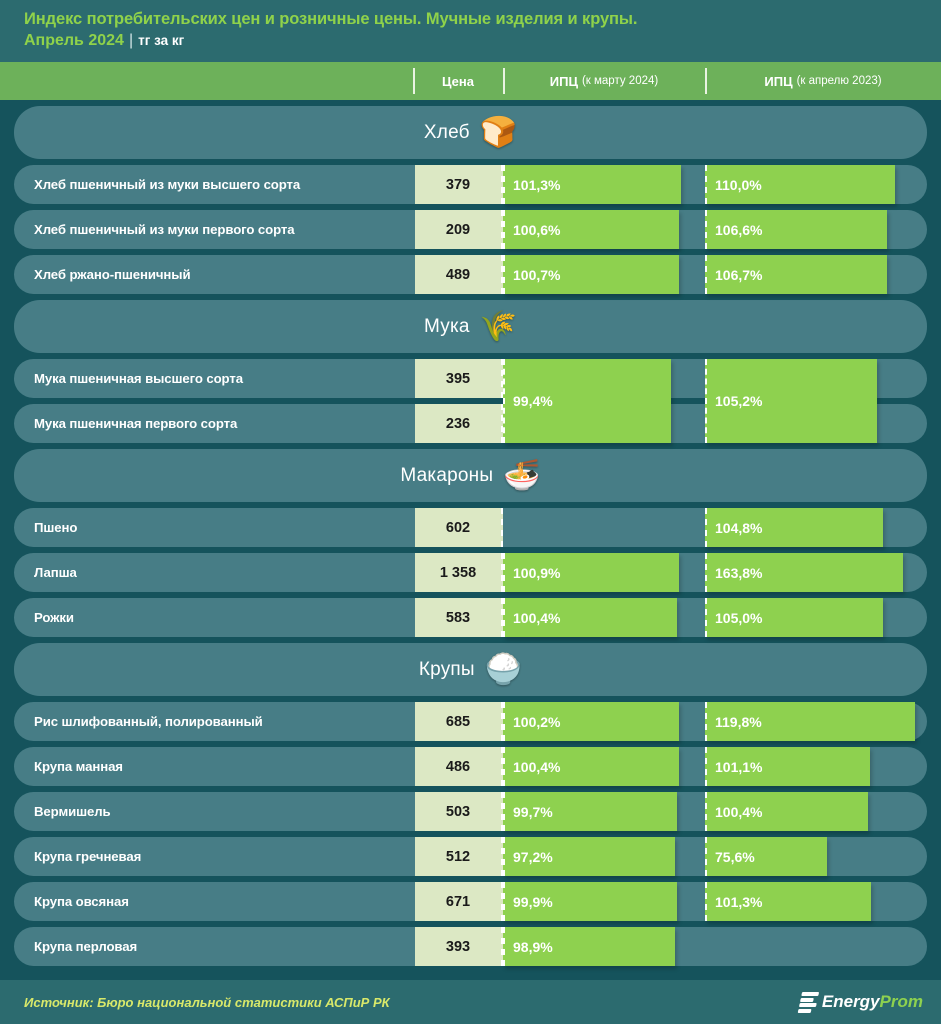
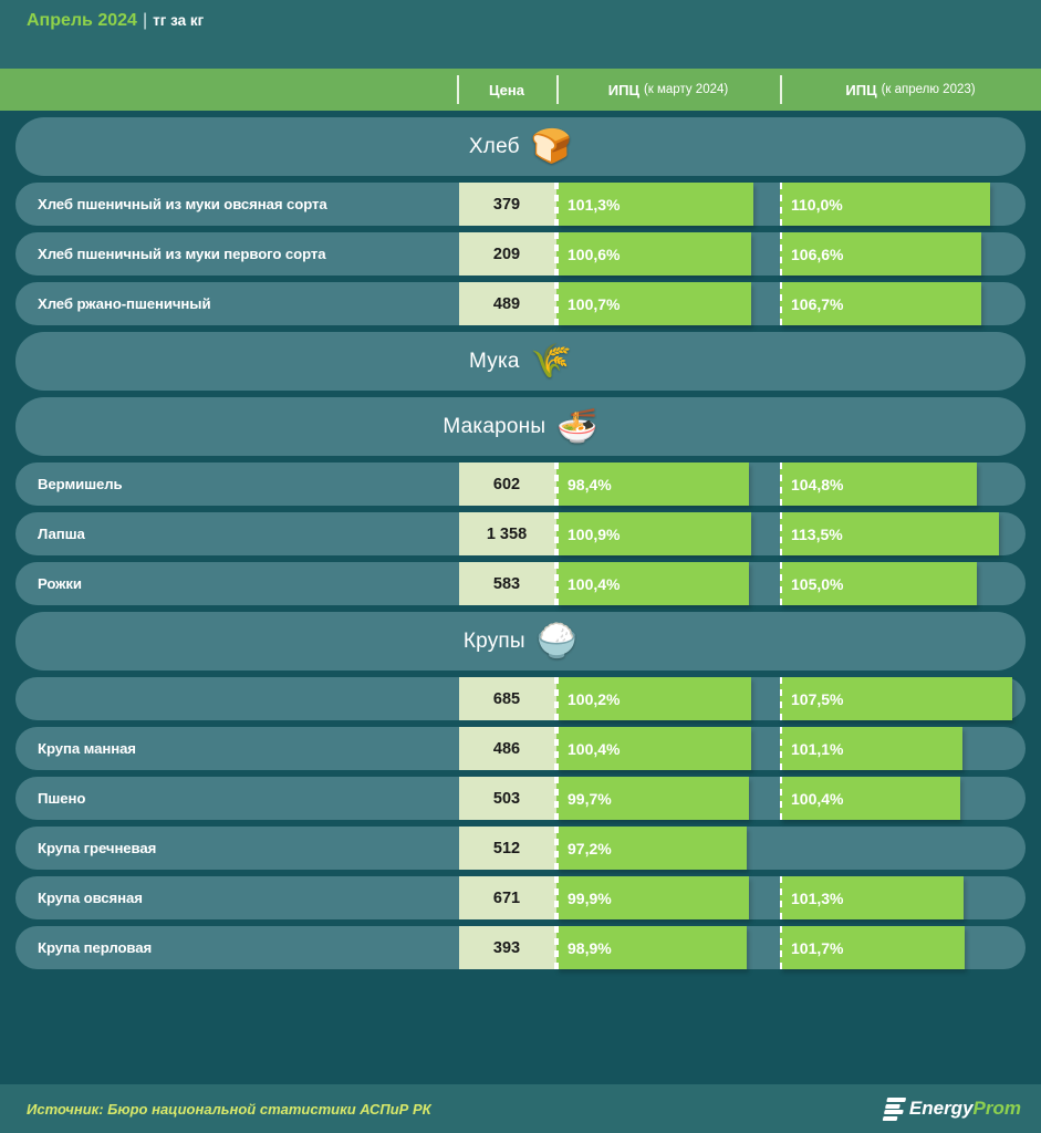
- Индекс потребительских цен и розничные цены. Мучные изделия и крупы.
  Апрель 2024 | тг за кг
  Цена
  ИПЦ
  (к марту 2024)
  ИПЦ
  (к апрелю 2023)
  Хлеб
  🍞
- Хлеб пшеничный из муки высшего сорта
+ Хлеб пшеничный из муки овсяная сорта
  379
  101,3%
  110,0%
  Хлеб пшеничный из муки первого сорта
  209
  100,6%
  106,6%
  Хлеб ржано-пшеничный
  489
  100,7%
  106,7%
  Мука
  🌾
- Мука пшеничная высшего сорта
- 395
- Мука пшеничная первого сорта
- 236
- 99,4%
- 105,2%
  Макароны
  🍜
- Пшено
+ Вермишель
  602
+ 98,4%
  104,8%
  Лапша
  1 358
  100,9%
- 163,8%
+ 113,5%
  Рожки
  583
  100,4%
  105,0%
  Крупы
  🍚
- Рис шлифованный, полированный
  685
  100,2%
- 119,8%
+ 107,5%
  Крупа манная
  486
  100,4%
  101,1%
- Вермишель
+ Пшено
  503
  99,7%
  100,4%
  Крупа гречневая
  512
  97,2%
- 75,6%
  Крупа овсяная
  671
  99,9%
  101,3%
  Крупа перловая
  393
  98,9%
+ 101,7%
  Источник: Бюро национальной статистики АСПиР РК
  Energy
  Prom
